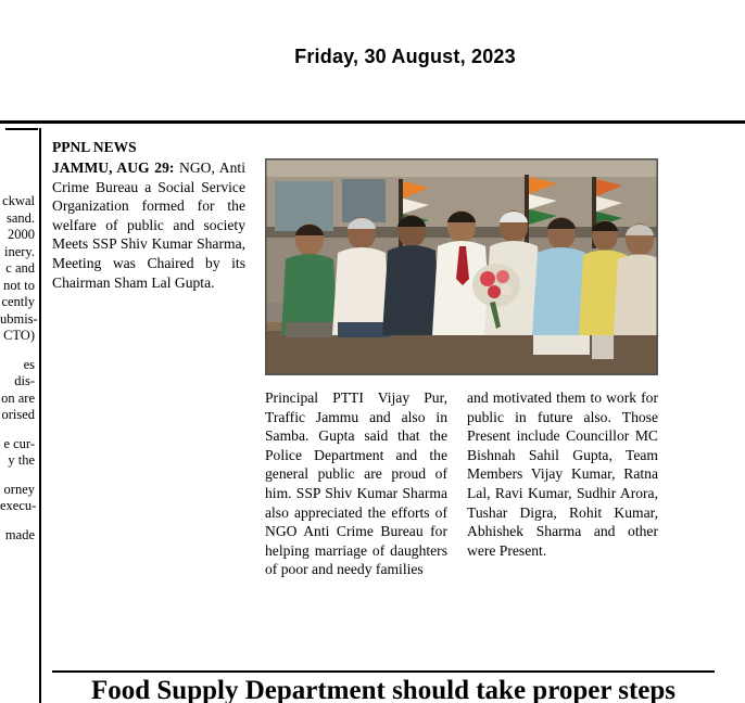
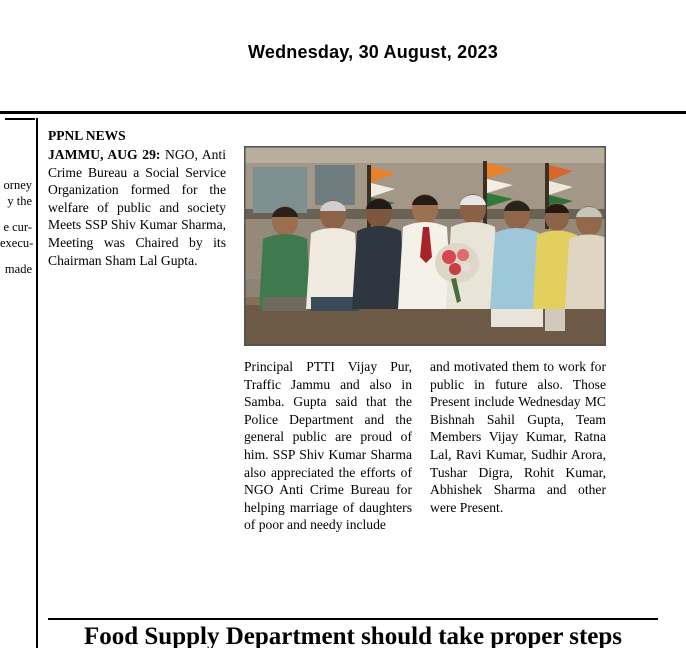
- Friday, 30 August, 2023
+ Wednesday, 30 August, 2023
- ckwal
- sand.
- 2000
- inery.
- c and
- not to
- cently
- ubmis-
- CTO)
- es dis-
- on are
- orised
- e cur-
+ orney
  y the
- orney
+ e cur-
  execu-
  made
  PPNL NEWS
  JAMMU, AUG 29: NGO, Anti Crime Bureau a Social Service Organization formed for the welfare of public and society Meets SSP Shiv Kumar Sharma, Meeting was Chaired by its Chairman Sham Lal Gupta.
- Principal PTTI Vijay Pur, Traffic Jammu and also in Samba. Gupta said that the Police Department and the general public are proud of him. SSP Shiv Kumar Sharma also appreciated the efforts of NGO Anti Crime Bureau for helping marriage of daughters of poor and needy families
+ Principal PTTI Vijay Pur, Traffic Jammu and also in Samba. Gupta said that the Police Department and the general public are proud of him. SSP Shiv Kumar Sharma also appreciated the efforts of NGO Anti Crime Bureau for helping marriage of daughters of poor and needy include
- and motivated them to work for public in future also. Those Present include Councillor MC Bishnah Sahil Gupta, Team Members Vijay Kumar, Ratna Lal, Ravi Kumar, Sudhir Arora, Tushar Digra, Rohit Kumar, Abhishek Sharma and other were Present.
+ and motivated them to work for public in future also. Those Present include Wednesday MC Bishnah Sahil Gupta, Team Members Vijay Kumar, Ratna Lal, Ravi Kumar, Sudhir Arora, Tushar Digra, Rohit Kumar, Abhishek Sharma and other were Present.
  Food Supply Department should take proper steps
